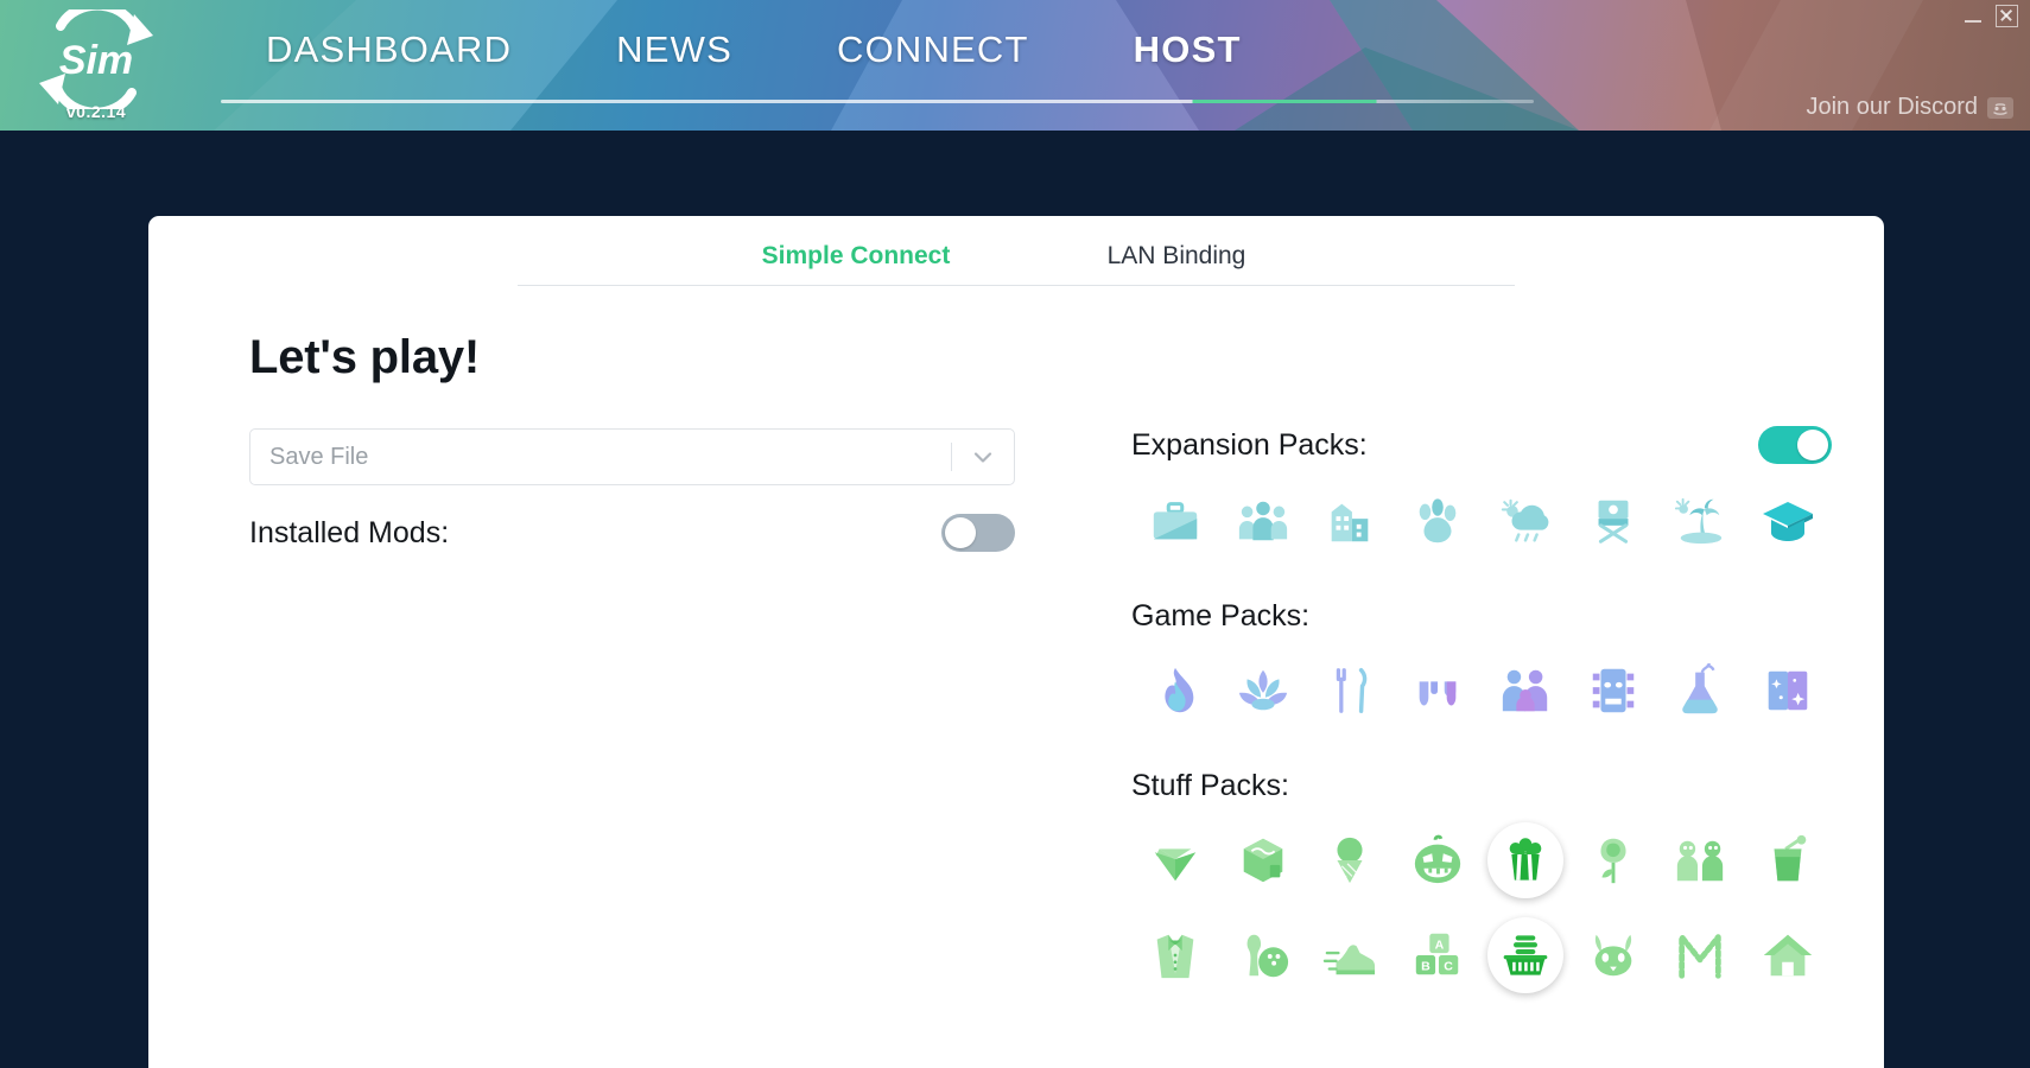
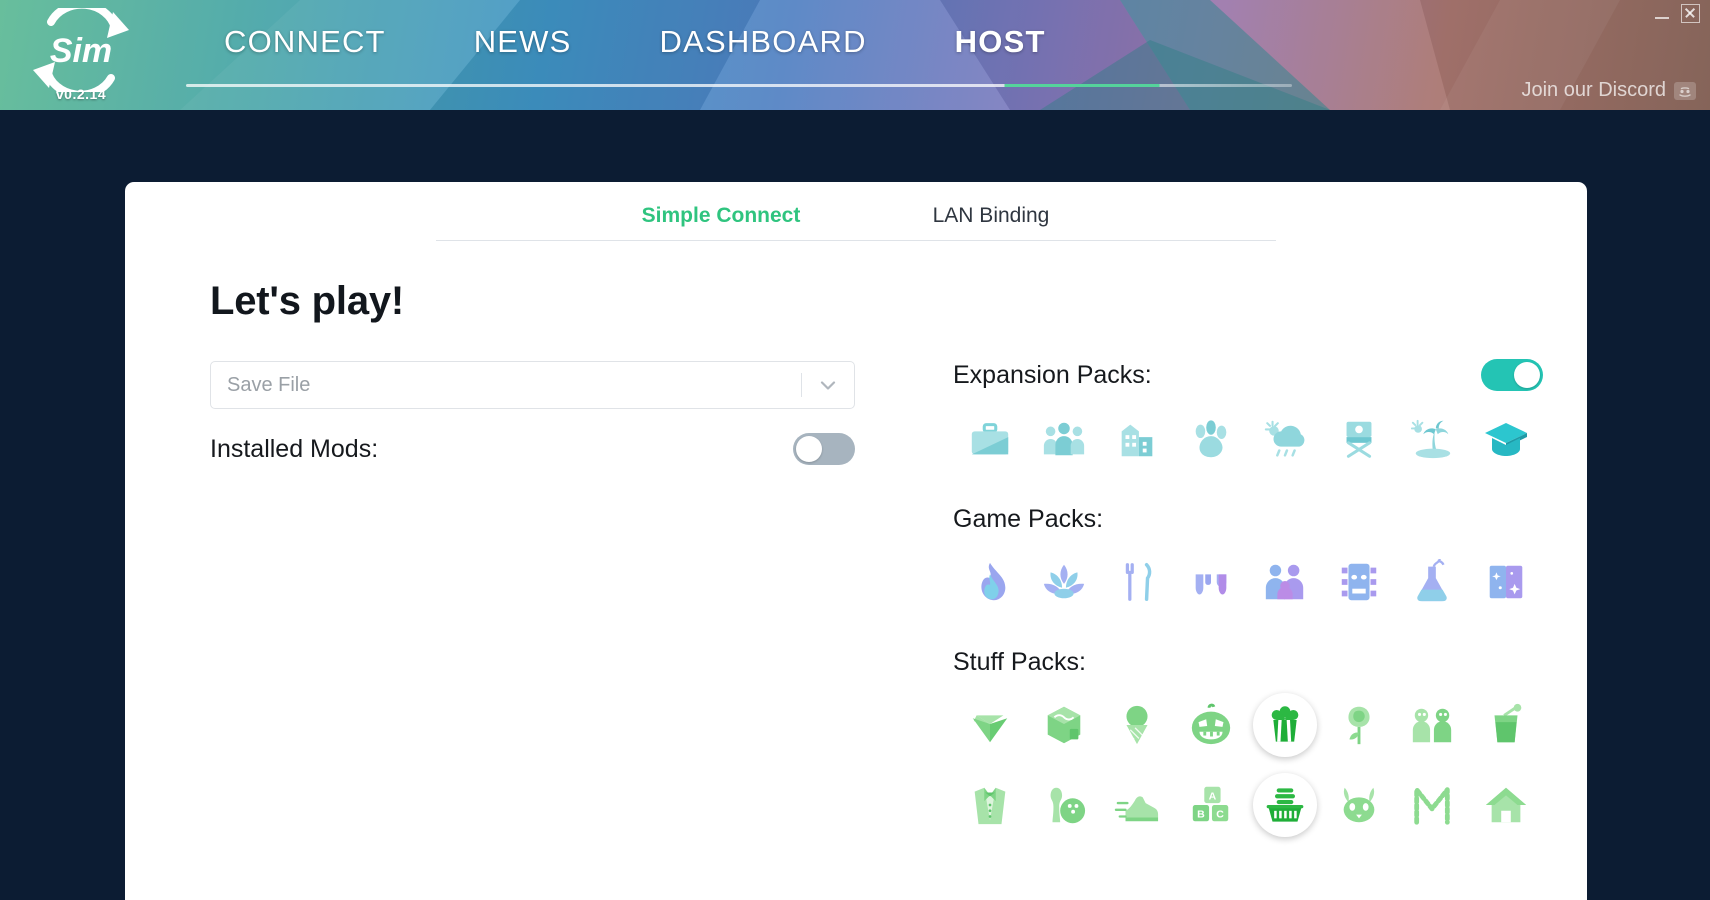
  Sim
  v0.2.14
- DASHBOARD
+ CONNECT
  NEWS
- CONNECT
+ DASHBOARD
  HOST
  Join our Discord
  Simple Connect
  LAN Binding
  Let's play!
  Save File
  Installed Mods:
  Expansion Packs:
  Game Packs:
  Stuff Packs:
  A
  B
  C
